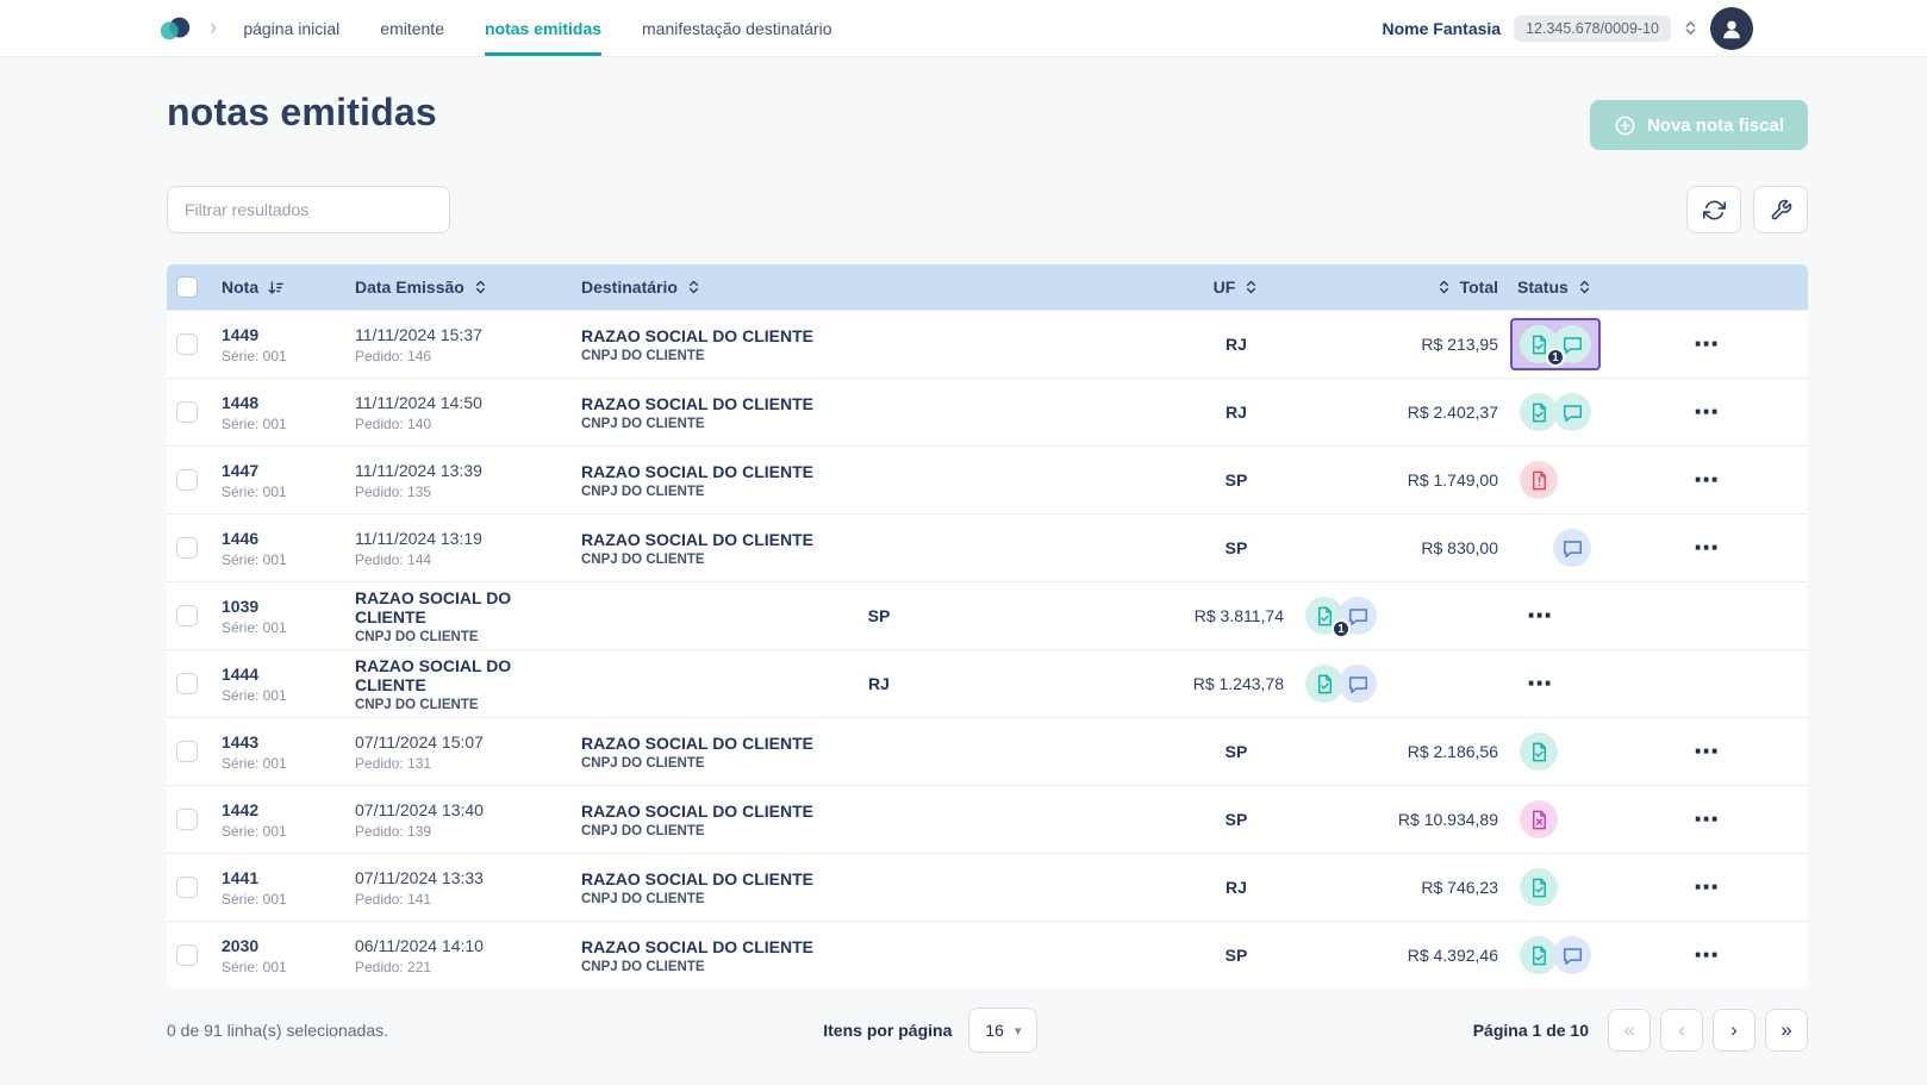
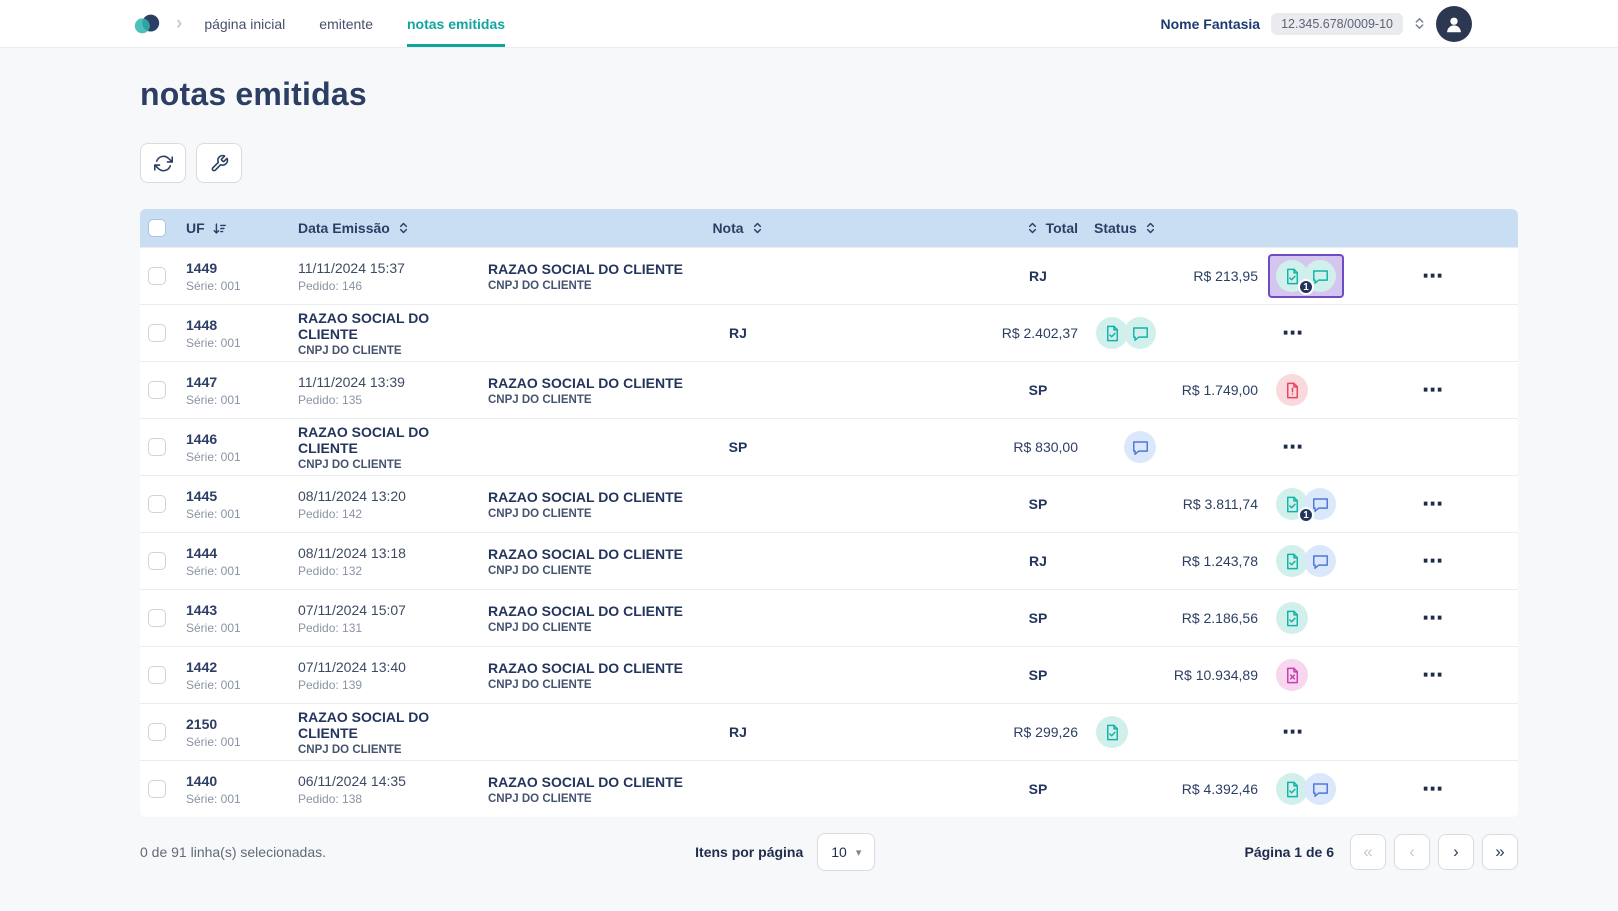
  ›
  página inicial
  emitente
  notas emitidas
- manifestação destinatário
  Nome Fantasia
  12.345.678/0009-10
  notas emitidas
- Nova nota fiscal
- Filtrar resultados
- Nota
+ UF
  Data Emissão
- Destinatário
- UF
+ Nota
  Total
  Status
  1449
  Série: 001
  11/11/2024 15:37
  Pedido: 146
  RAZAO SOCIAL DO CLIENTE
  CNPJ DO CLIENTE
  RJ
  R$ 213,95
  1
  ⋯
  1448
  Série: 001
- 11/11/2024 14:50
- Pedido: 140
  RAZAO SOCIAL DO CLIENTE
  CNPJ DO CLIENTE
  RJ
  R$ 2.402,37
  ⋯
  1447
  Série: 001
  11/11/2024 13:39
  Pedido: 135
  RAZAO SOCIAL DO CLIENTE
  CNPJ DO CLIENTE
  SP
  R$ 1.749,00
  ⋯
  1446
  Série: 001
- 11/11/2024 13:19
- Pedido: 144
  RAZAO SOCIAL DO CLIENTE
  CNPJ DO CLIENTE
  SP
  R$ 830,00
  ⋯
- 1039
+ 1445
  Série: 001
+ 08/11/2024 13:20
+ Pedido: 142
  RAZAO SOCIAL DO CLIENTE
  CNPJ DO CLIENTE
  SP
  R$ 3.811,74
  1
  ⋯
  1444
  Série: 001
+ 08/11/2024 13:18
+ Pedido: 132
  RAZAO SOCIAL DO CLIENTE
  CNPJ DO CLIENTE
  RJ
  R$ 1.243,78
  ⋯
  1443
  Série: 001
  07/11/2024 15:07
  Pedido: 131
  RAZAO SOCIAL DO CLIENTE
  CNPJ DO CLIENTE
  SP
  R$ 2.186,56
  ⋯
  1442
  Série: 001
  07/11/2024 13:40
  Pedido: 139
  RAZAO SOCIAL DO CLIENTE
  CNPJ DO CLIENTE
  SP
  R$ 10.934,89
  ⋯
- 1441
+ 2150
  Série: 001
- 07/11/2024 13:33
- Pedido: 141
  RAZAO SOCIAL DO CLIENTE
  CNPJ DO CLIENTE
  RJ
- R$ 746,23
+ R$ 299,26
  ⋯
- 2030
+ 1440
  Série: 001
- 06/11/2024 14:10
+ 06/11/2024 14:35
- Pedido: 221
+ Pedido: 138
  RAZAO SOCIAL DO CLIENTE
  CNPJ DO CLIENTE
  SP
  R$ 4.392,46
  ⋯
  0 de 91 linha(s) selecionadas.
  Itens por página
- 16
+ 10
  ▾
- Página 1 de 10
+ Página 1 de 6
  «
  ‹
  ›
  »
